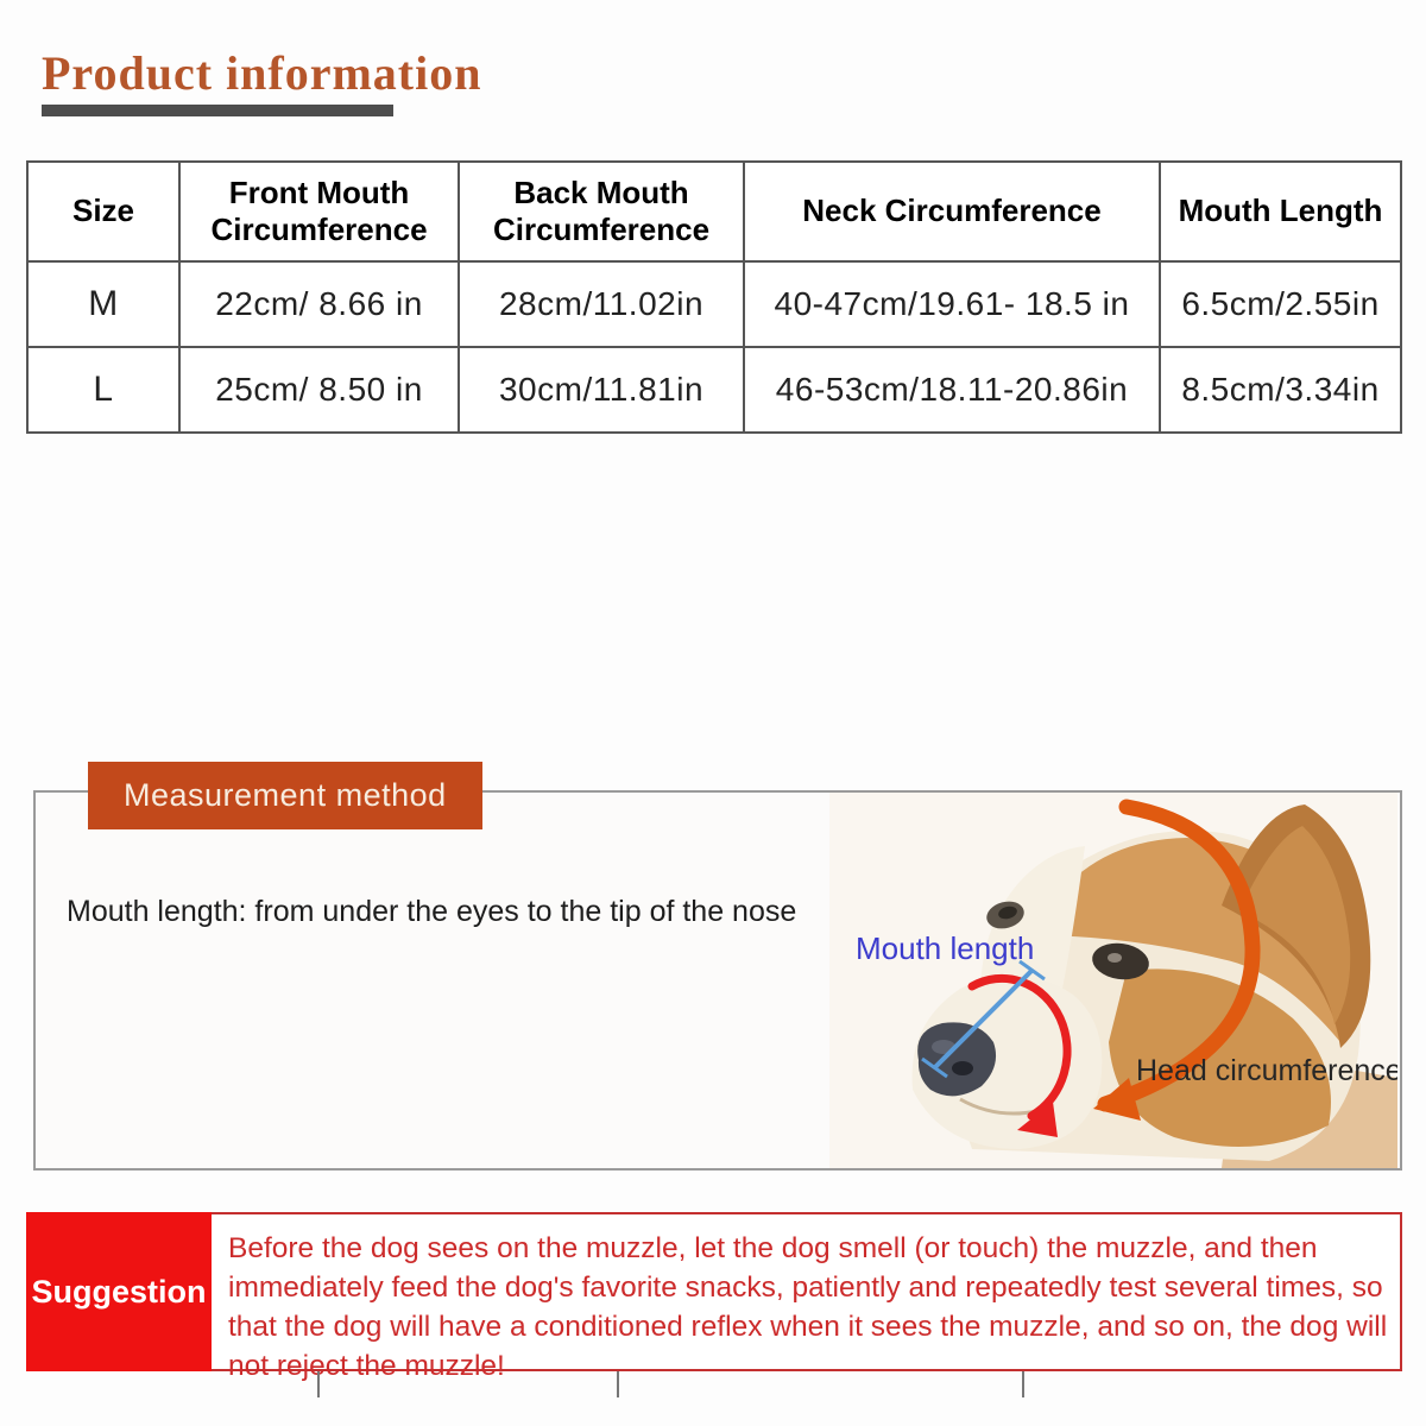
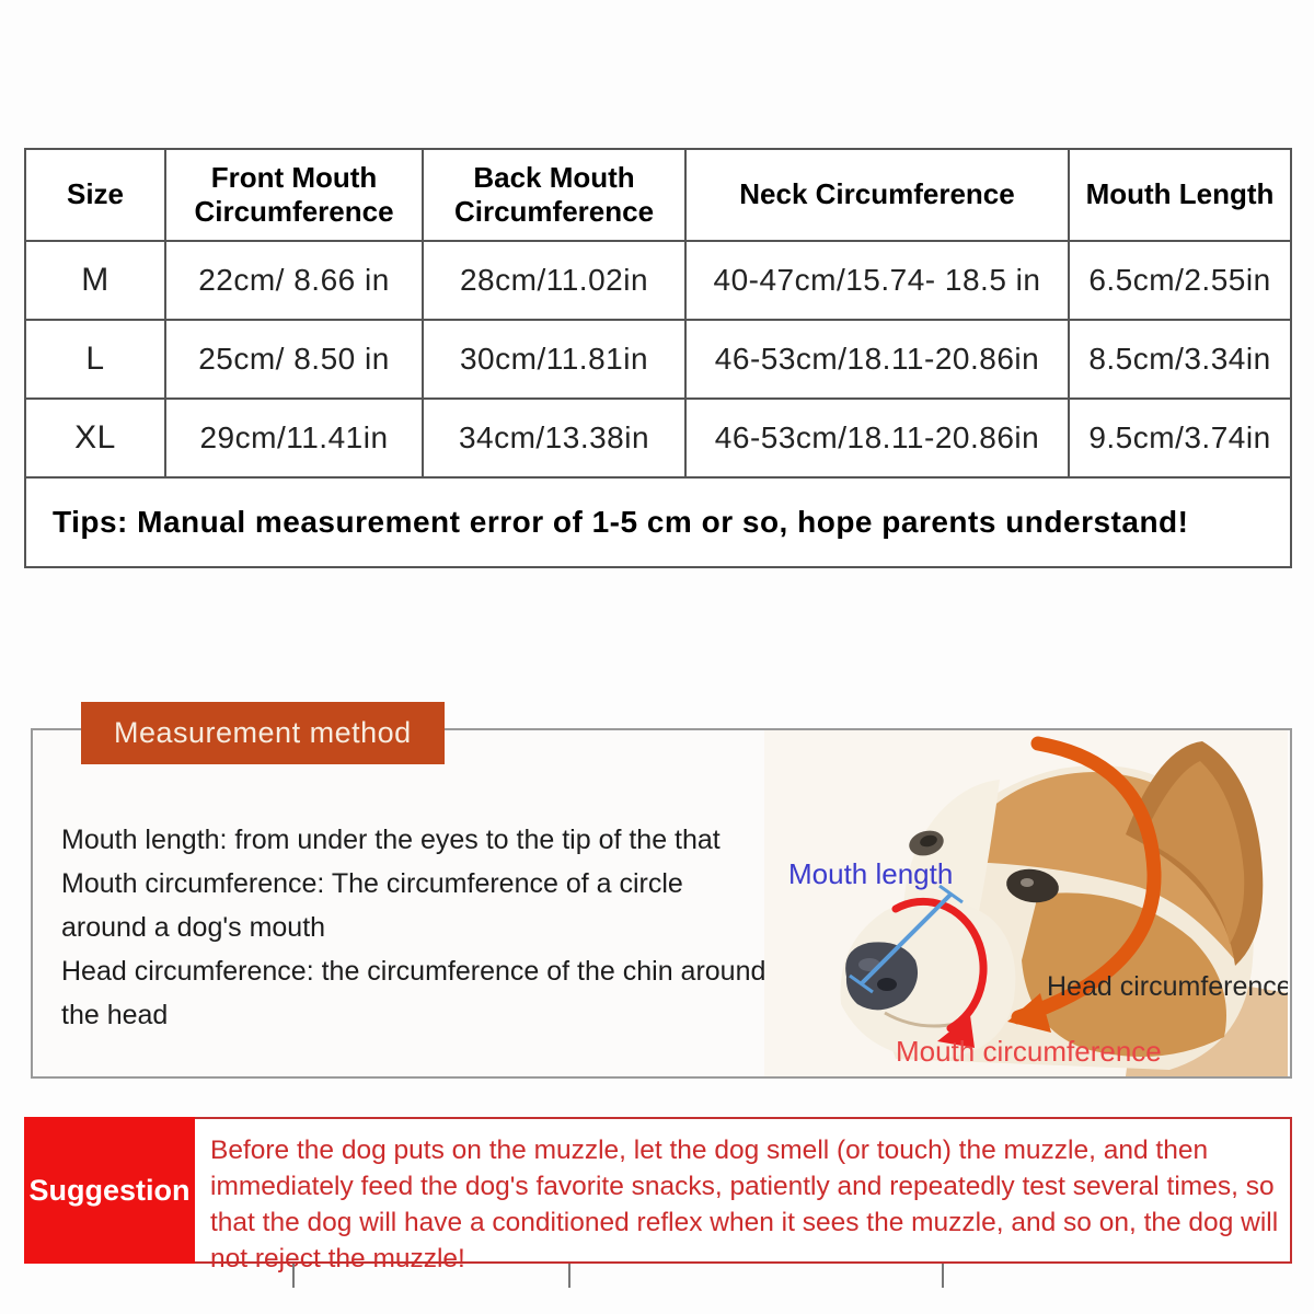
- Product information
  Size	Front Mouth Circumference	Back Mouth Circumference	Neck Circumference	Mouth Length
- M	22cm/ 8.66 in	28cm/11.02in	40-47cm/19.61- 18.5 in	6.5cm/2.55in
+ M	22cm/ 8.66 in	28cm/11.02in	40-47cm/15.74- 18.5 in	6.5cm/2.55in
  L	25cm/ 8.50 in	30cm/11.81in	46-53cm/18.11-20.86in	8.5cm/3.34in
+ XL	29cm/11.41in	34cm/13.38in	46-53cm/18.11-20.86in	9.5cm/3.74in
+ Tips: Manual measurement error of 1-5 cm or so, hope parents understand!
  Measurement method
- Mouth length: from under the eyes to the tip of the nose
+ Mouth length: from under the eyes to the tip of the that
+ Mouth circumference: The circumference of a circle around a dog's mouth
+ Head circumference: the circumference of the chin around the head
  Mouth length
  Head circumference
+ Mouth circumference
  Suggestion
- Before the dog sees on the muzzle, let the dog smell (or touch) the muzzle, and then immediately feed the dog's favorite snacks, patiently and repeatedly test several times, so that the dog will have a conditioned reflex when it sees the muzzle, and so on, the dog will not reject the muzzle!
+ Before the dog puts on the muzzle, let the dog smell (or touch) the muzzle, and then immediately feed the dog's favorite snacks, patiently and repeatedly test several times, so that the dog will have a conditioned reflex when it sees the muzzle, and so on, the dog will not reject the muzzle!
